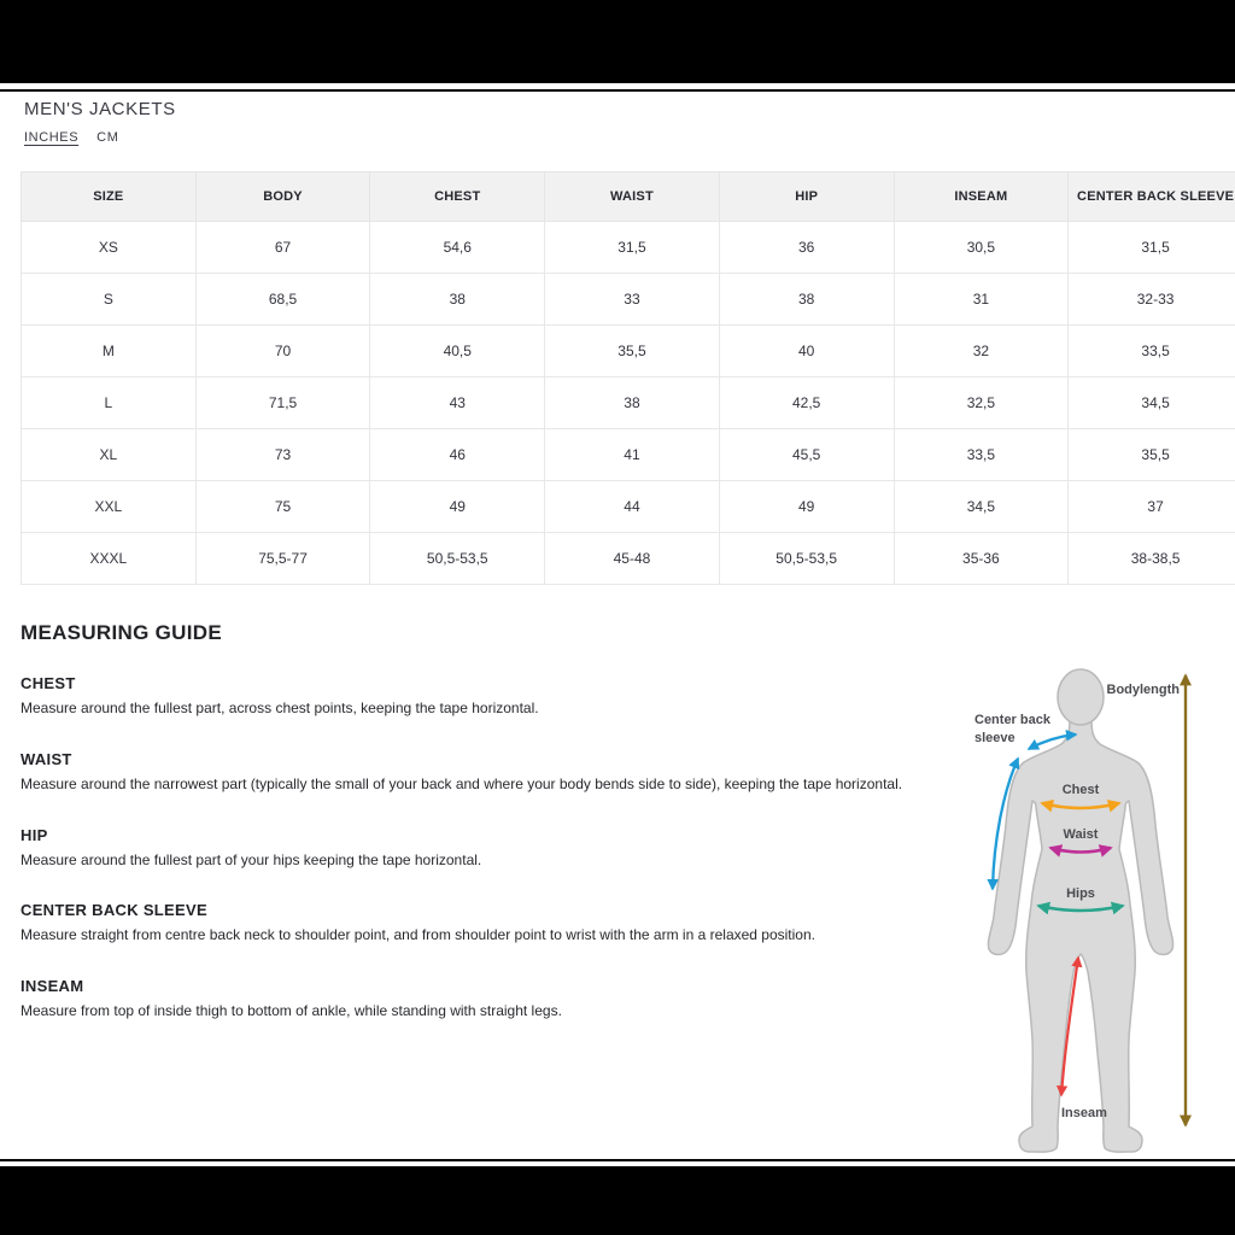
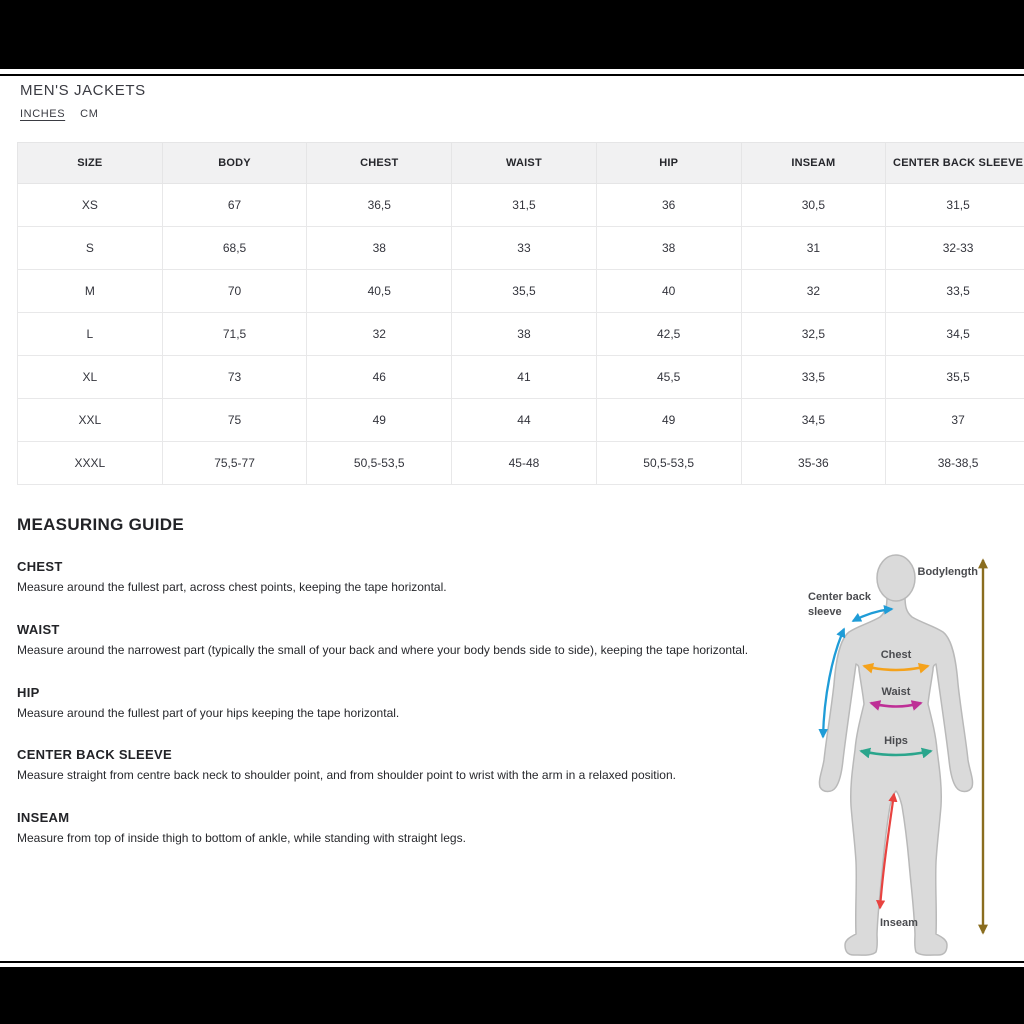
  MEN'S JACKETS
  INCHES
  CM
  SIZE	BODY	CHEST	WAIST	HIP	INSEAM	CENTER BACK SLEEVE
- XS	67	54,6	31,5	36	30,5	31,5
+ XS	67	36,5	31,5	36	30,5	31,5
  S	68,5	38	33	38	31	32-33
  M	70	40,5	35,5	40	32	33,5
- L	71,5	43	38	42,5	32,5	34,5
+ L	71,5	32	38	42,5	32,5	34,5
  XL	73	46	41	45,5	33,5	35,5
  XXL	75	49	44	49	34,5	37
  XXXL	75,5-77	50,5-53,5	45-48	50,5-53,5	35-36	38-38,5
  MEASURING GUIDE
  CHEST
  Measure around the fullest part, across chest points, keeping the tape horizontal.
  WAIST
  Measure around the narrowest part (typically the small of your back and where your body bends side to side), keeping the tape horizontal.
  HIP
  Measure around the fullest part of your hips keeping the tape horizontal.
  CENTER BACK SLEEVE
  Measure straight from centre back neck to shoulder point, and from shoulder point to wrist with the arm in a relaxed position.
  INSEAM
  Measure from top of inside thigh to bottom of ankle, while standing with straight legs.
  Bodylength
  Center back
  sleeve
  Chest
  Waist
  Hips
  Inseam
